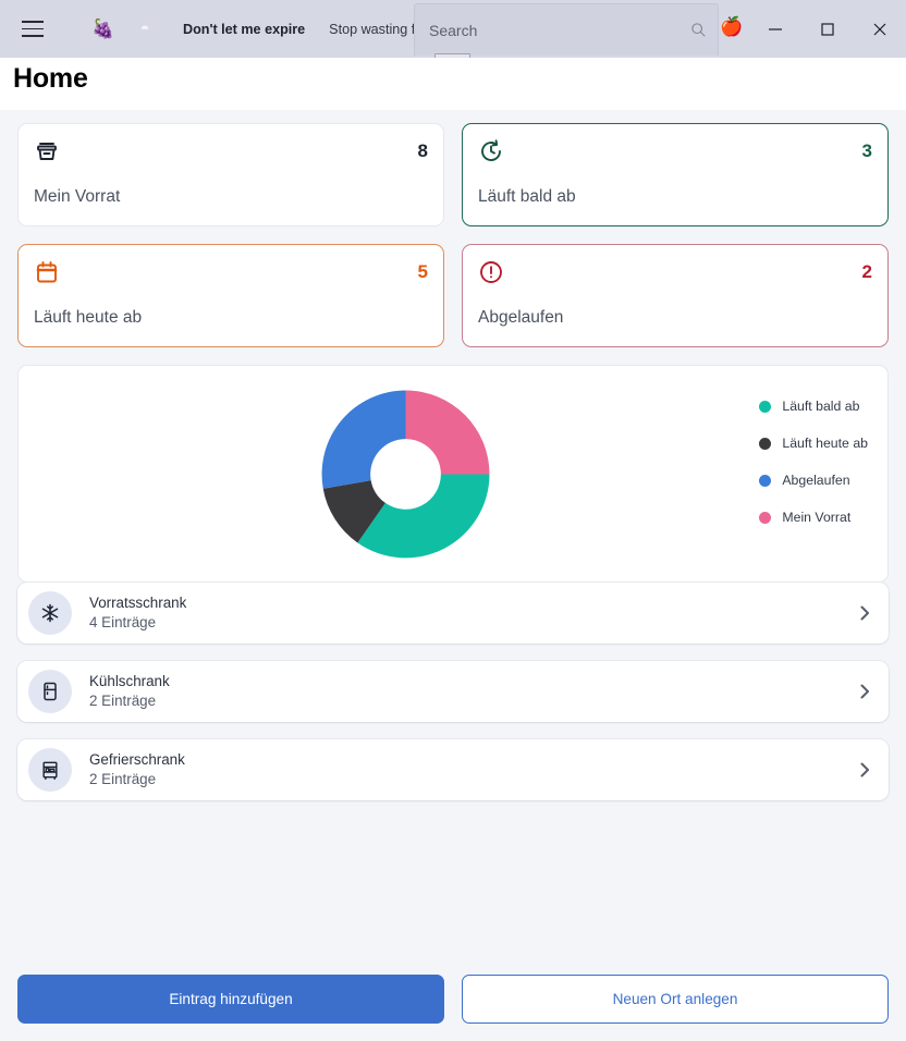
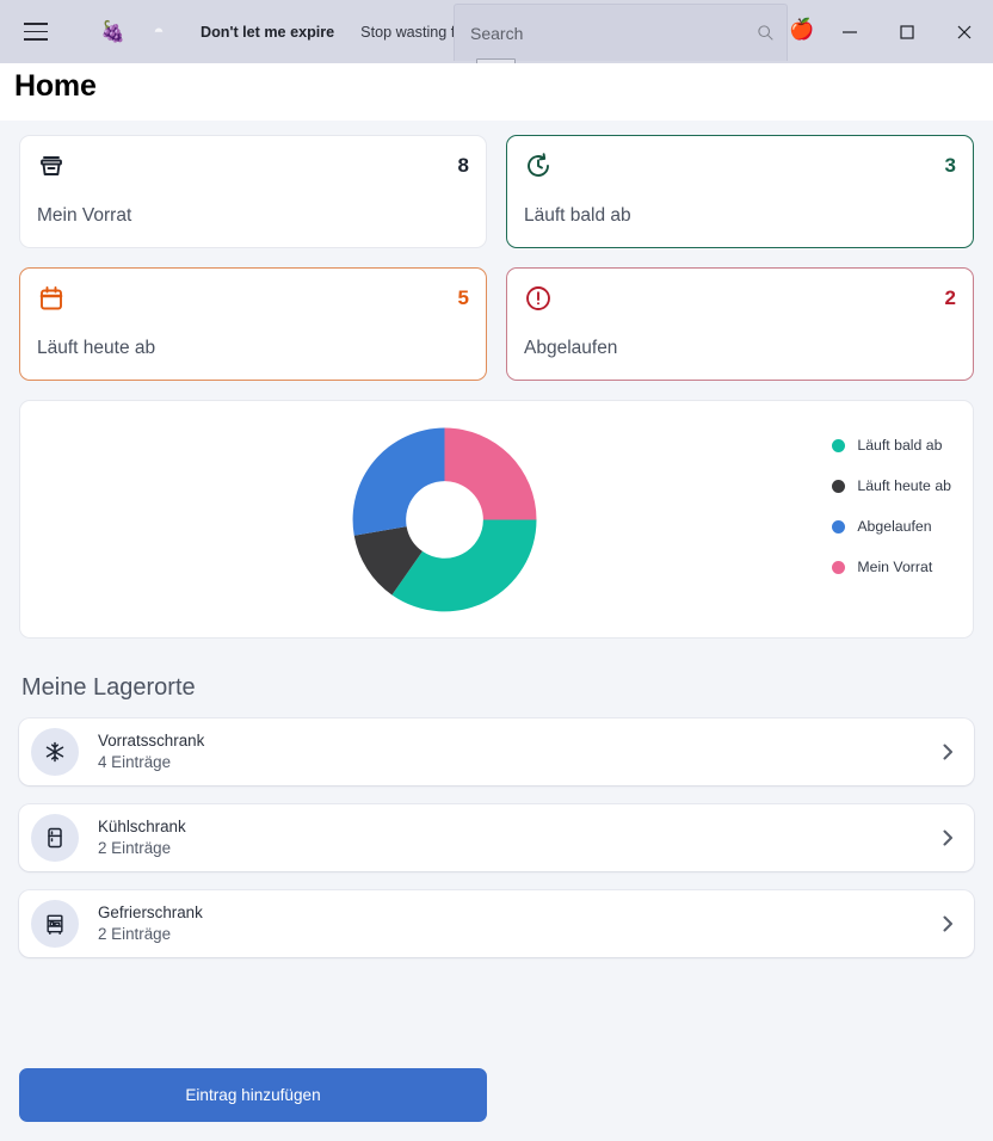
  🍇
  ◓
  Don't let me expire
  Stop wasting
  Search
  🍎
  Home
  8
  Mein Vorrat
  3
  Läuft bald ab
  5
  Läuft heute ab
  2
  Abgelaufen
  Läuft bald ab
  Läuft heute ab
  Abgelaufen
  Mein Vorrat
+ Meine Lagerorte
  Vorratsschrank
  4 Einträge
  Kühlschrank
  2 Einträge
  Gefrierschrank
  2 Einträge
  Eintrag hinzufügen
- Neuen Ort anlegen
